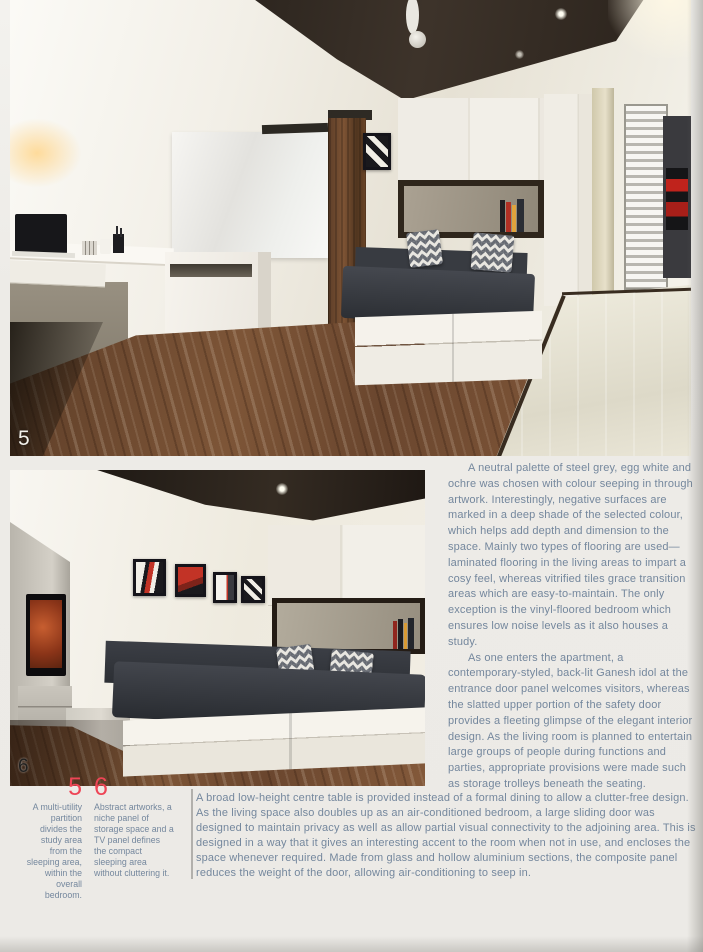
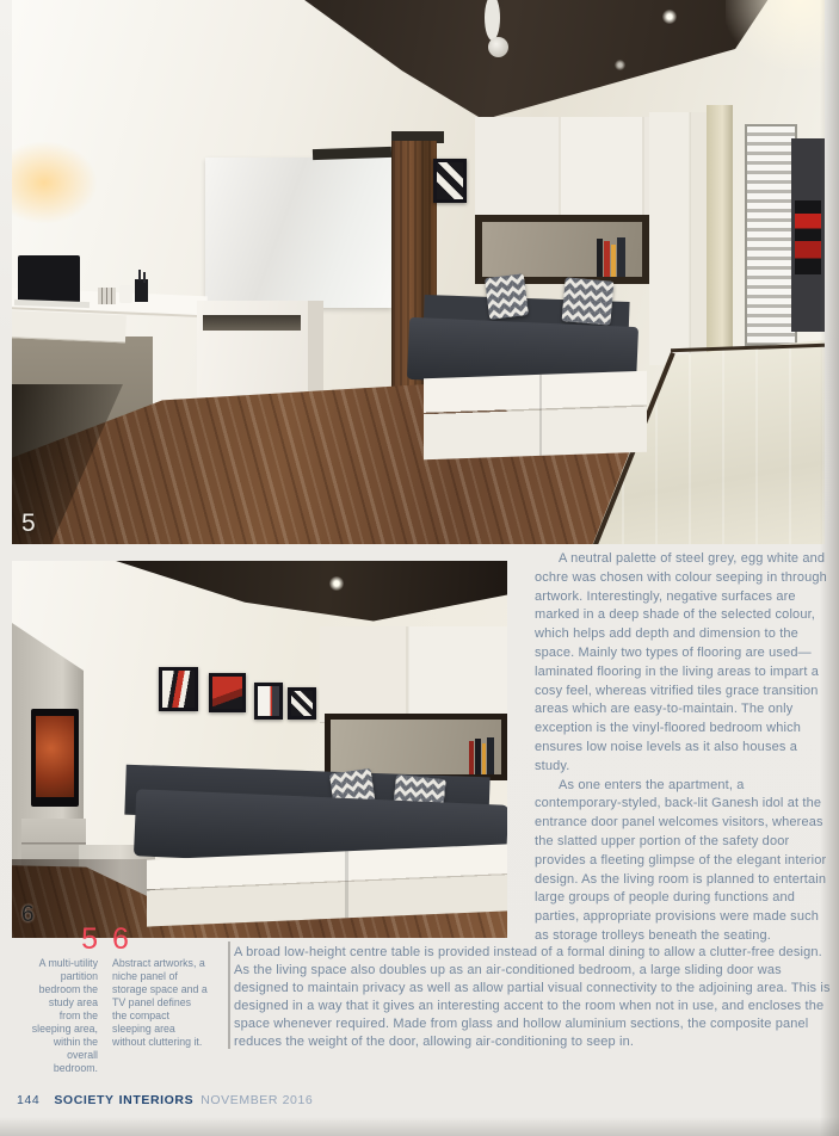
  5
  6
  A neutral palette of steel grey, egg white an ochre was chosen with colour seeping in throug artwork. Interestingly, negative surfaces are marked in a deep shade of the selected colour, which helps add depth and dimension to the space. Mainly two types of flooring are used—laminated flooring in the living areas to impart a cosy feel, whereas vitrified tiles grace transition areas which are easy-to-maintain. The only exception is the vinyl-floored bedroom which ensures low noise levels as it also houses a study.
  As one enters the apartment, a contemporary-styled, back-lit Ganesh idol at the entrance door panel welcomes visitors, wherea the slatted upper portion of the safety door provides a fleeting glimpse of the elegant interio design. As the living room is planned to entertai large groups of people during functions and parties, appropriate provisions were made such as storage trolleys beneath the seating.
  A broad low-height centre table is provided instead of a formal dining to allow a clutter-free design As the living space also doubles up as an air-conditioned bedroom, a large sliding door was designed to maintain privacy as well as allow partial visual connectivity to the adjoining area. This designed in a way that it gives an interesting accent to the room when not in use, and encloses th space whenever required. Made from glass and hollow aluminium sections, the composite panel reduces the weight of the door, allowing air-conditioning to seep in.
  5
  6
- A multi-utility partition divides the study area from the sleeping area, within the overall bedroom.
+ A multi-utility partition bedroom the study area from the sleeping area, within the overall bedroom.
  Abstract artworks, a niche panel of storage space and a TV panel defines the compact sleeping area without cluttering it.
+ 144 SOCIETY INTERIORS NOVEMBER 2016
